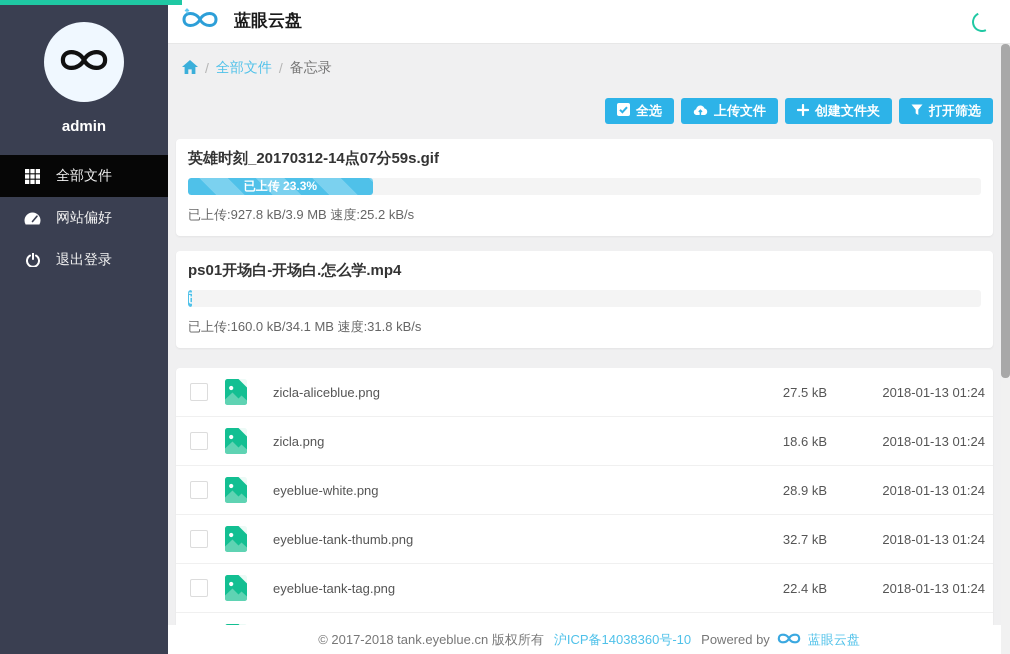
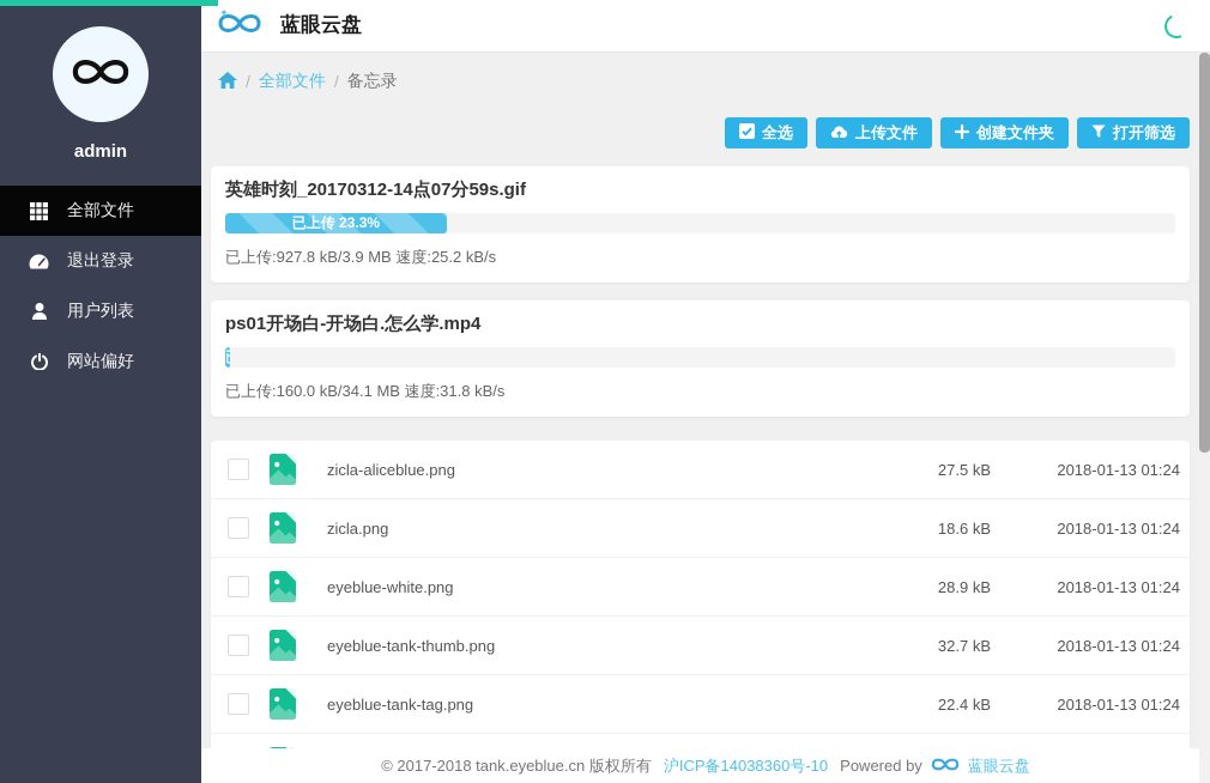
  admin
  全部文件
- 网站偏好
+ 退出登录
+ 用户列表
- 退出登录
+ 网站偏好
  蓝眼云盘
  /
  全部文件
  /
  备忘录
  全选
  上传文件
  创建文件夹
  打开筛选
  英雄时刻_20170312-14点07分59s.gif
  已上传 23.3%
  已上传:927.8 kB/3.9 MB 速度:25.2 kB/s
  ps01开场白-开场白.怎么学.mp4
  已上传:160.0 kB/34.1 MB 速度:31.8 kB/s
  zicla-aliceblue.png
  27.5 kB
  2018-01-13 01:24
  zicla.png
  18.6 kB
  2018-01-13 01:24
  eyeblue-white.png
  28.9 kB
  2018-01-13 01:24
  eyeblue-tank-thumb.png
  32.7 kB
  2018-01-13 01:24
  eyeblue-tank-tag.png
  22.4 kB
  2018-01-13 01:24
  © 2017-2018 tank.eyeblue.cn 版权所有
  沪ICP备14038360号-10
  Powered by
  蓝眼云盘
